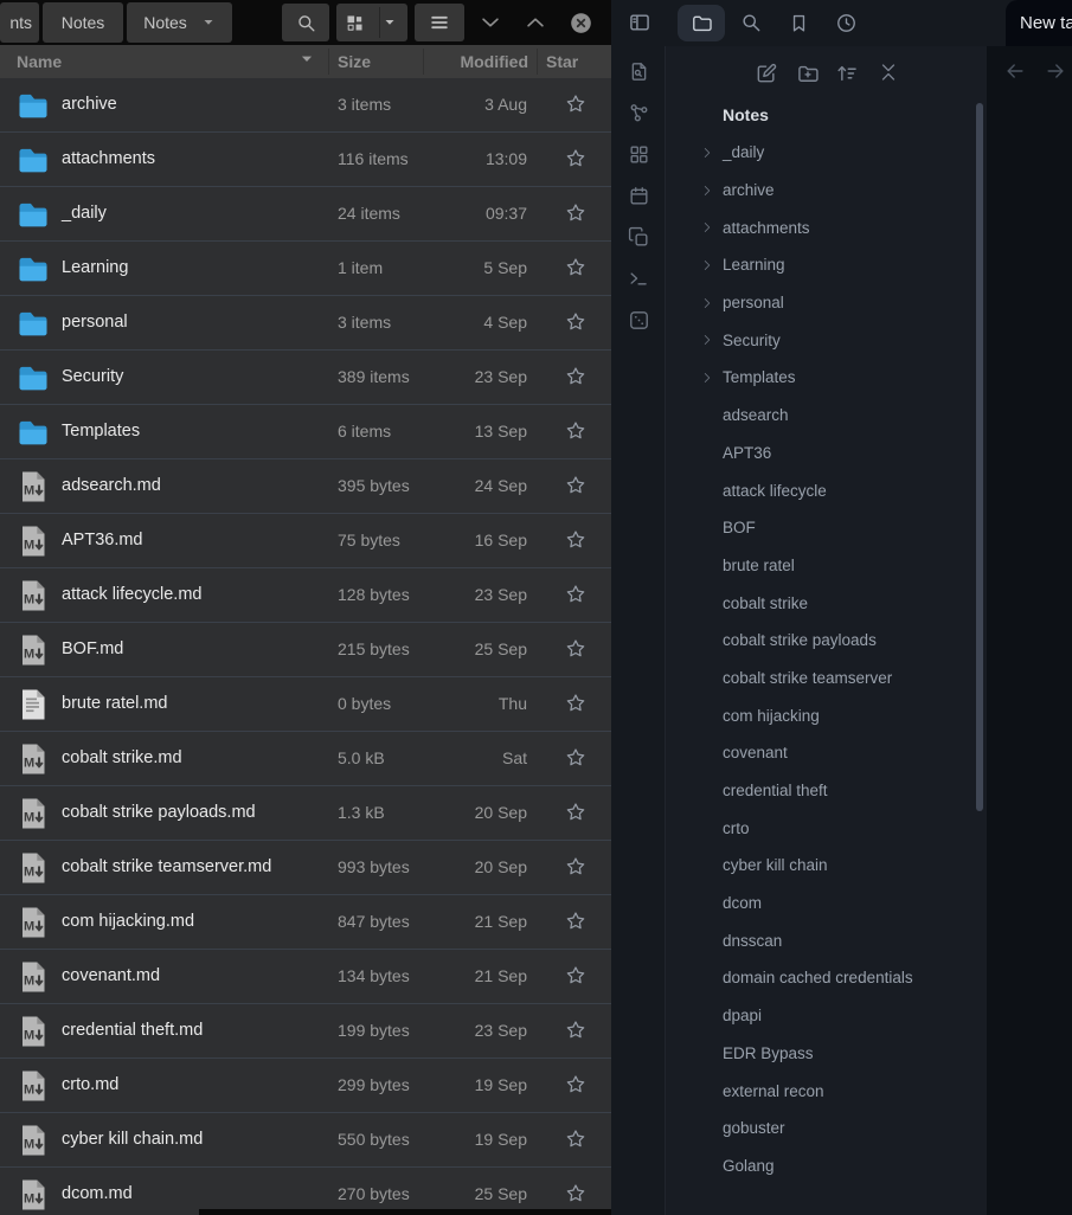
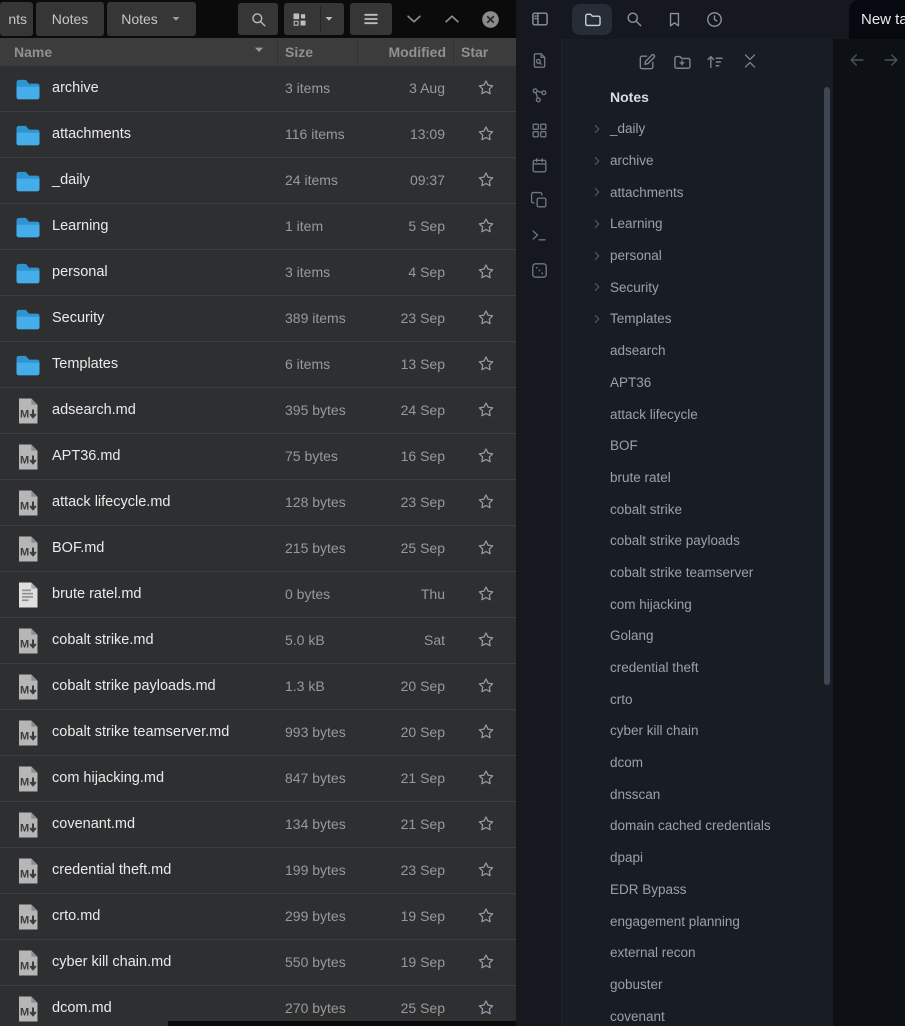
  nts
  Notes
  Notes
  Name
  Size
  Modified
  Star
  archive
  3 items
  3 Aug
  attachments
  116 items
  13:09
  _daily
  24 items
  09:37
  Learning
  1 item
  5 Sep
  personal
  3 items
  4 Sep
  Security
  389 items
  23 Sep
  Templates
  6 items
  13 Sep
  M
  adsearch.md
  395 bytes
  24 Sep
  M
  APT36.md
  75 bytes
  16 Sep
  M
  attack lifecycle.md
  128 bytes
  23 Sep
  M
  BOF.md
  215 bytes
  25 Sep
  brute ratel.md
  0 bytes
  Thu
  M
  cobalt strike.md
  5.0 kB
  Sat
  M
  cobalt strike payloads.md
  1.3 kB
  20 Sep
  M
  cobalt strike teamserver.md
  993 bytes
  20 Sep
  M
  com hijacking.md
  847 bytes
  21 Sep
  M
  covenant.md
  134 bytes
  21 Sep
  M
  credential theft.md
  199 bytes
  23 Sep
  M
  crto.md
  299 bytes
  19 Sep
  M
  cyber kill chain.md
  550 bytes
  19 Sep
  M
  dcom.md
  270 bytes
  25 Sep
  New ta
  Notes
  _daily
  archive
  attachments
  Learning
  personal
  Security
  Templates
  adsearch
  APT36
  attack lifecycle
  BOF
  brute ratel
  cobalt strike
  cobalt strike payloads
  cobalt strike teamserver
  com hijacking
- covenant
+ Golang
  credential theft
  crto
  cyber kill chain
  dcom
  dnsscan
  domain cached credentials
  dpapi
  EDR Bypass
+ engagement planning
  external recon
  gobuster
- Golang
+ covenant
